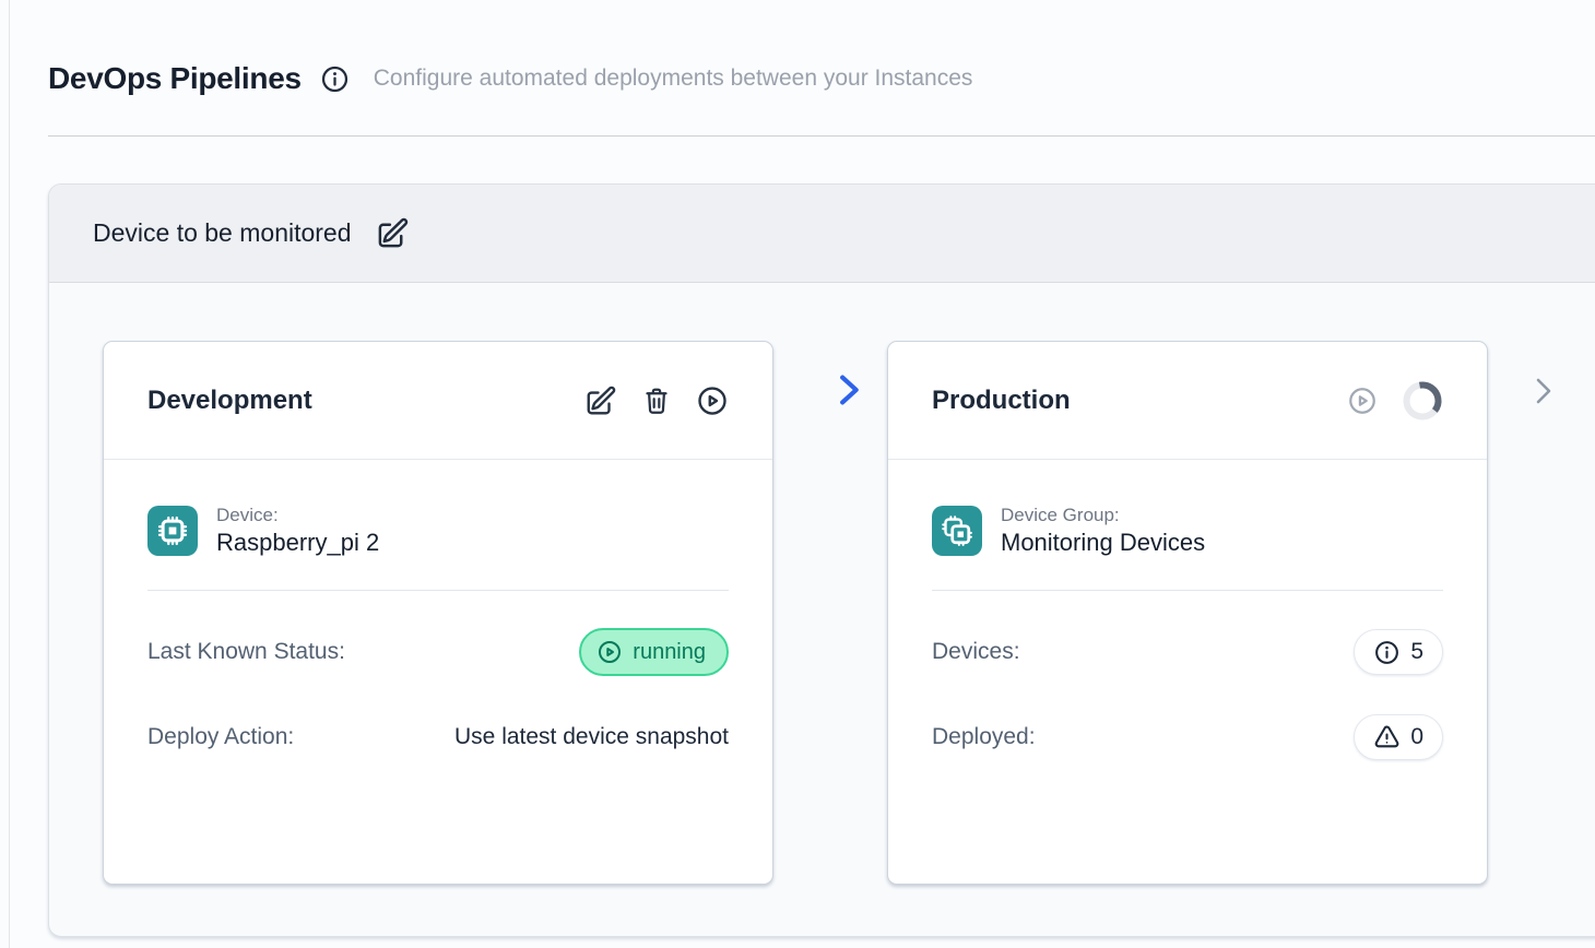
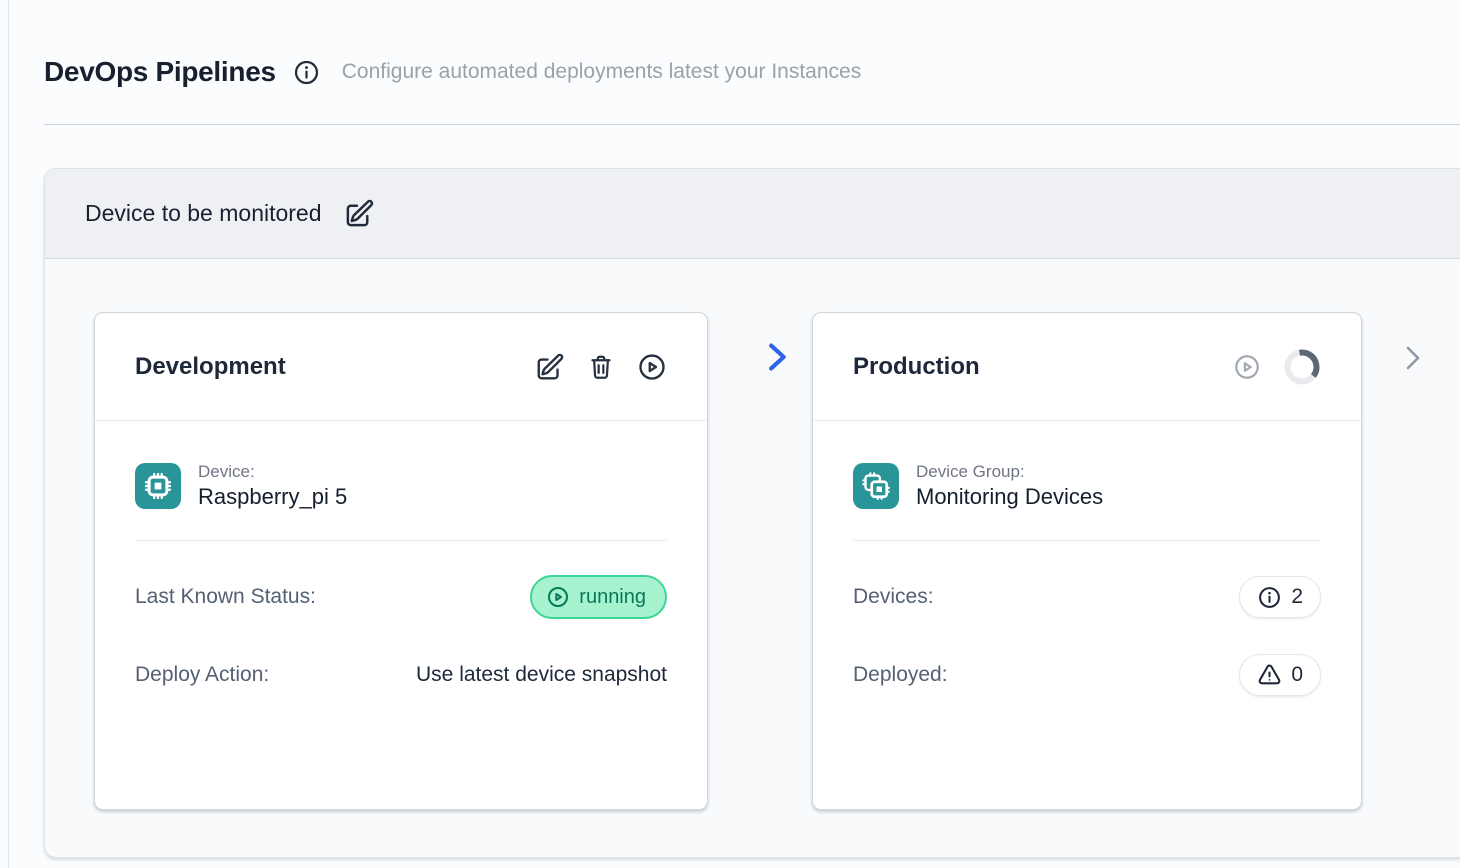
  DevOps Pipelines
- Configure automated deployments between your Instances
+ Configure automated deployments latest your Instances
  Device to be monitored
  Development
  Device:
- Raspberry_pi 2
+ Raspberry_pi 5
  Last Known Status:
  running
  Deploy Action:
  Use latest device snapshot
  Production
  Device Group:
  Monitoring Devices
  Devices:
- 5
+ 2
  Deployed:
  0
